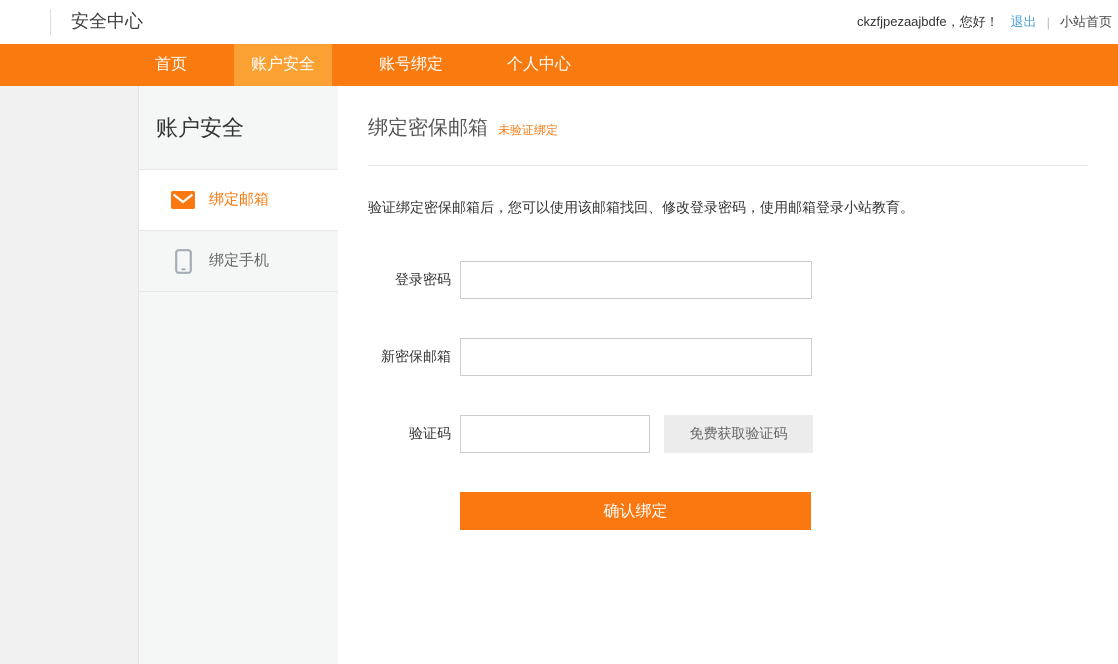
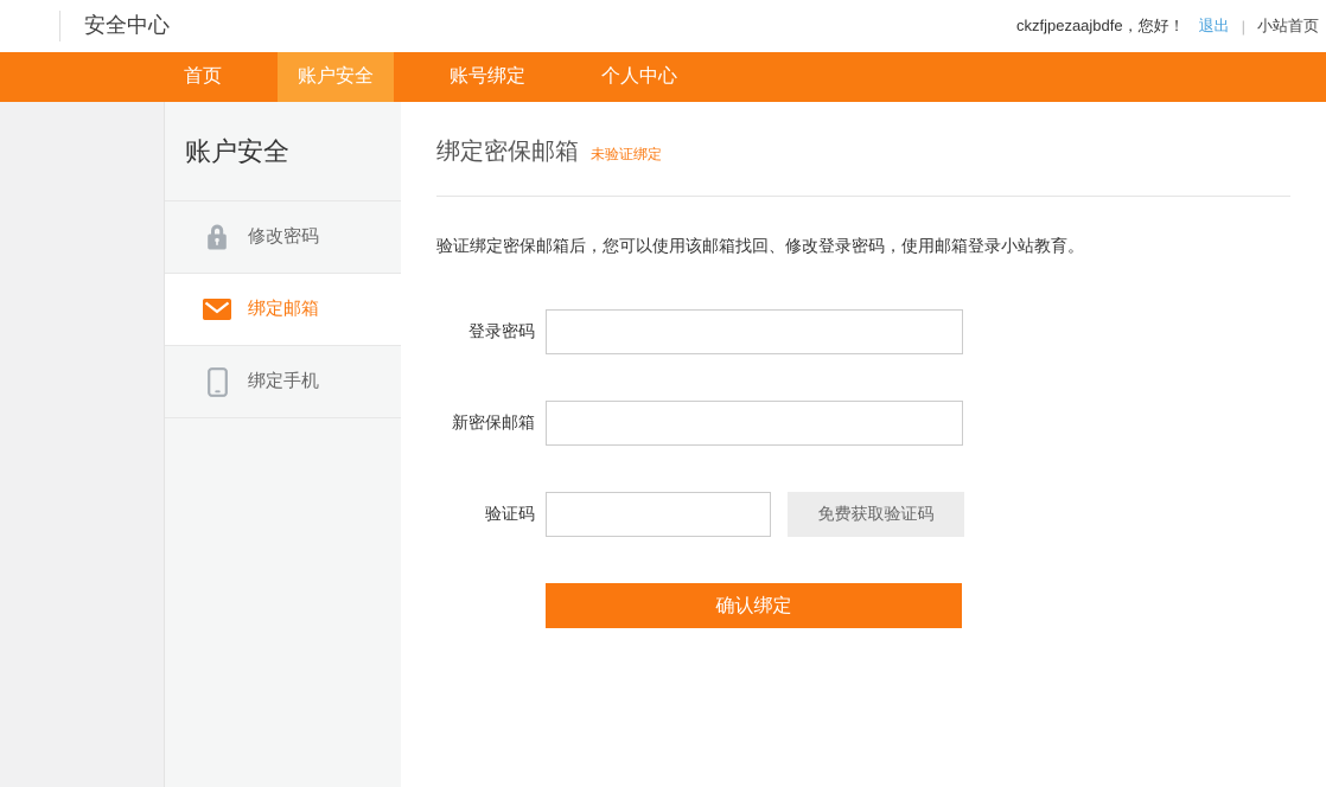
  安全中心
  ckzfjpezaajbdfe，您好！
  退出
  |
  小站首页
  首页
  账户安全
  账号绑定
  个人中心
  账户安全
+ 修改密码
  绑定邮箱
  绑定手机
  绑定密保邮箱
  未验证绑定
  验证绑定密保邮箱后，您可以使用该邮箱找回、修改登录密码，使用邮箱登录小站教育。
  登录密码
  新密保邮箱
  验证码
  免费获取验证码
  确认绑定
